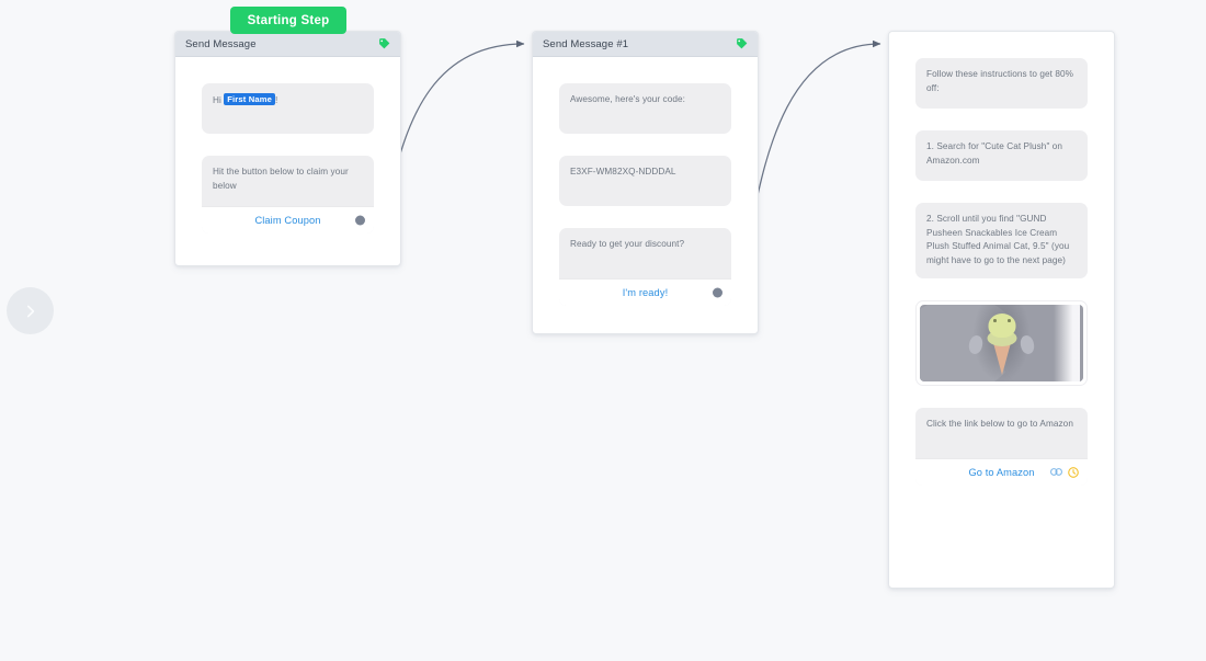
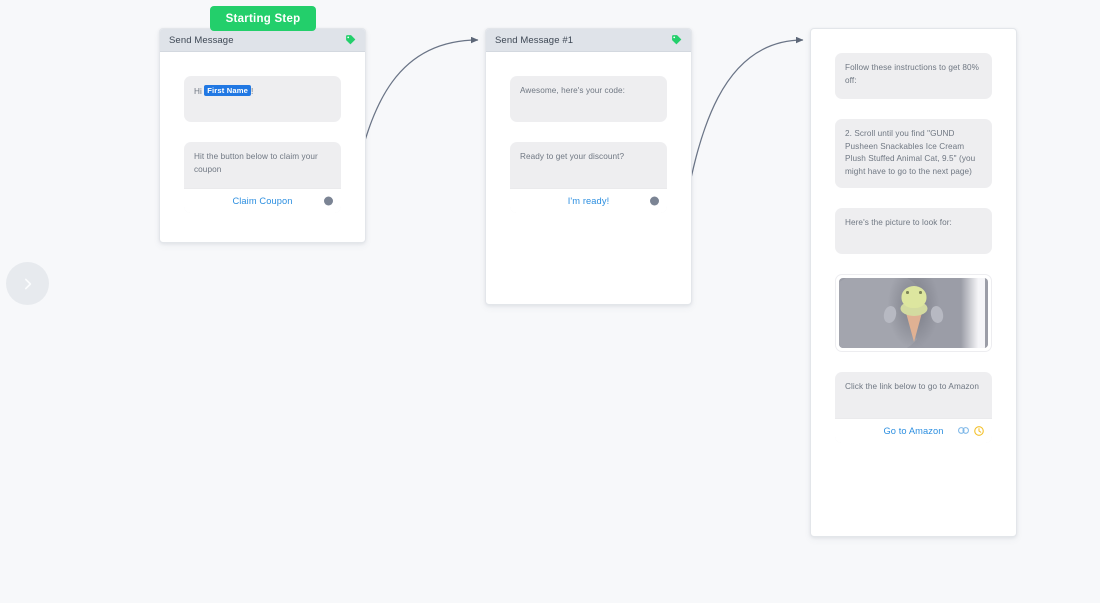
  Starting Step
  Send Message
  Hi First Name !
- Hit the button below to claim your below
+ Hit the button below to claim your coupon
  Claim Coupon
  Send Message #1
  Awesome, here's your code:
- E3XF-WM82XQ-NDDDAL
  Ready to get your discount?
  I'm ready!
  Follow these instructions to get 80% off:
- 1. Search for "Cute Cat Plush" on Amazon.com
  2. Scroll until you find "GUND Pusheen Snackables Ice Cream Plush Stuffed Animal Cat, 9.5" (you might have to go to the next page)
+ Here's the picture to look for:
  Click the link below to go to Amazon
  Go to Amazon
